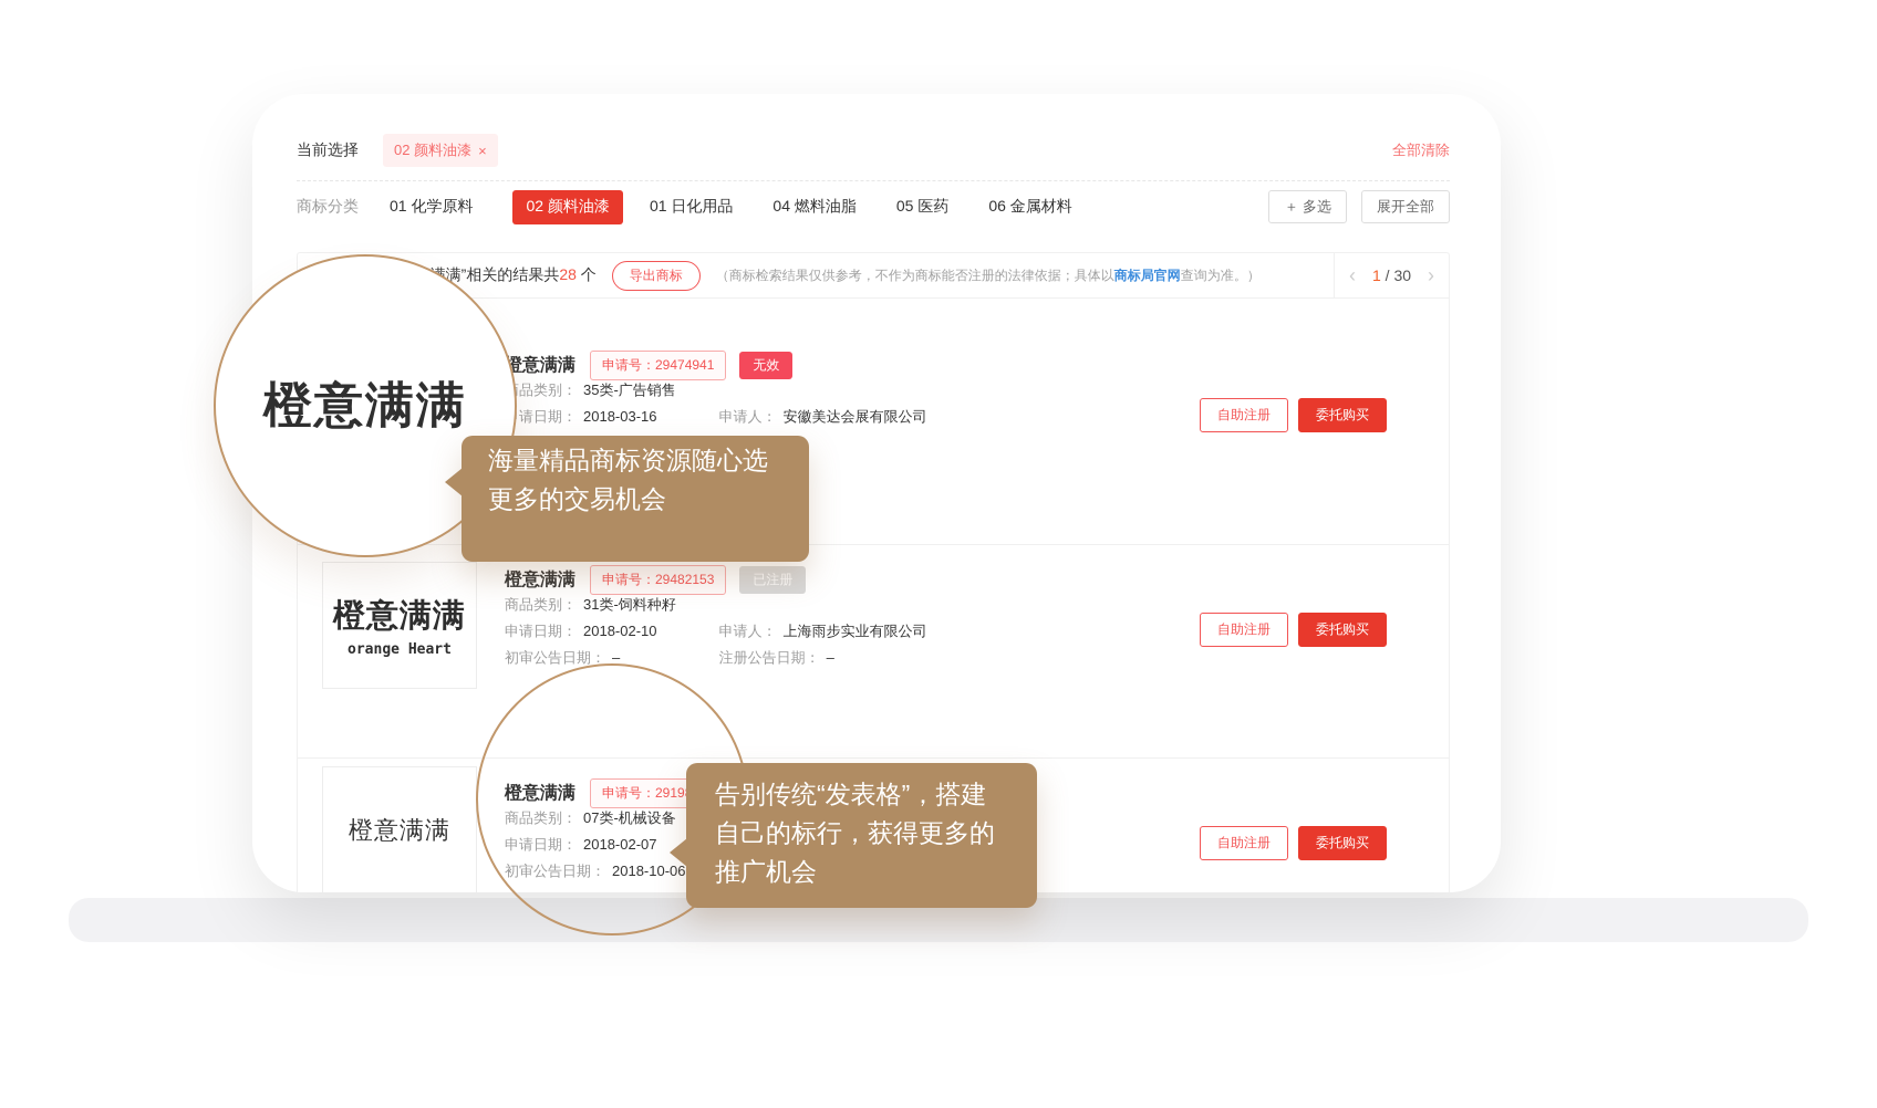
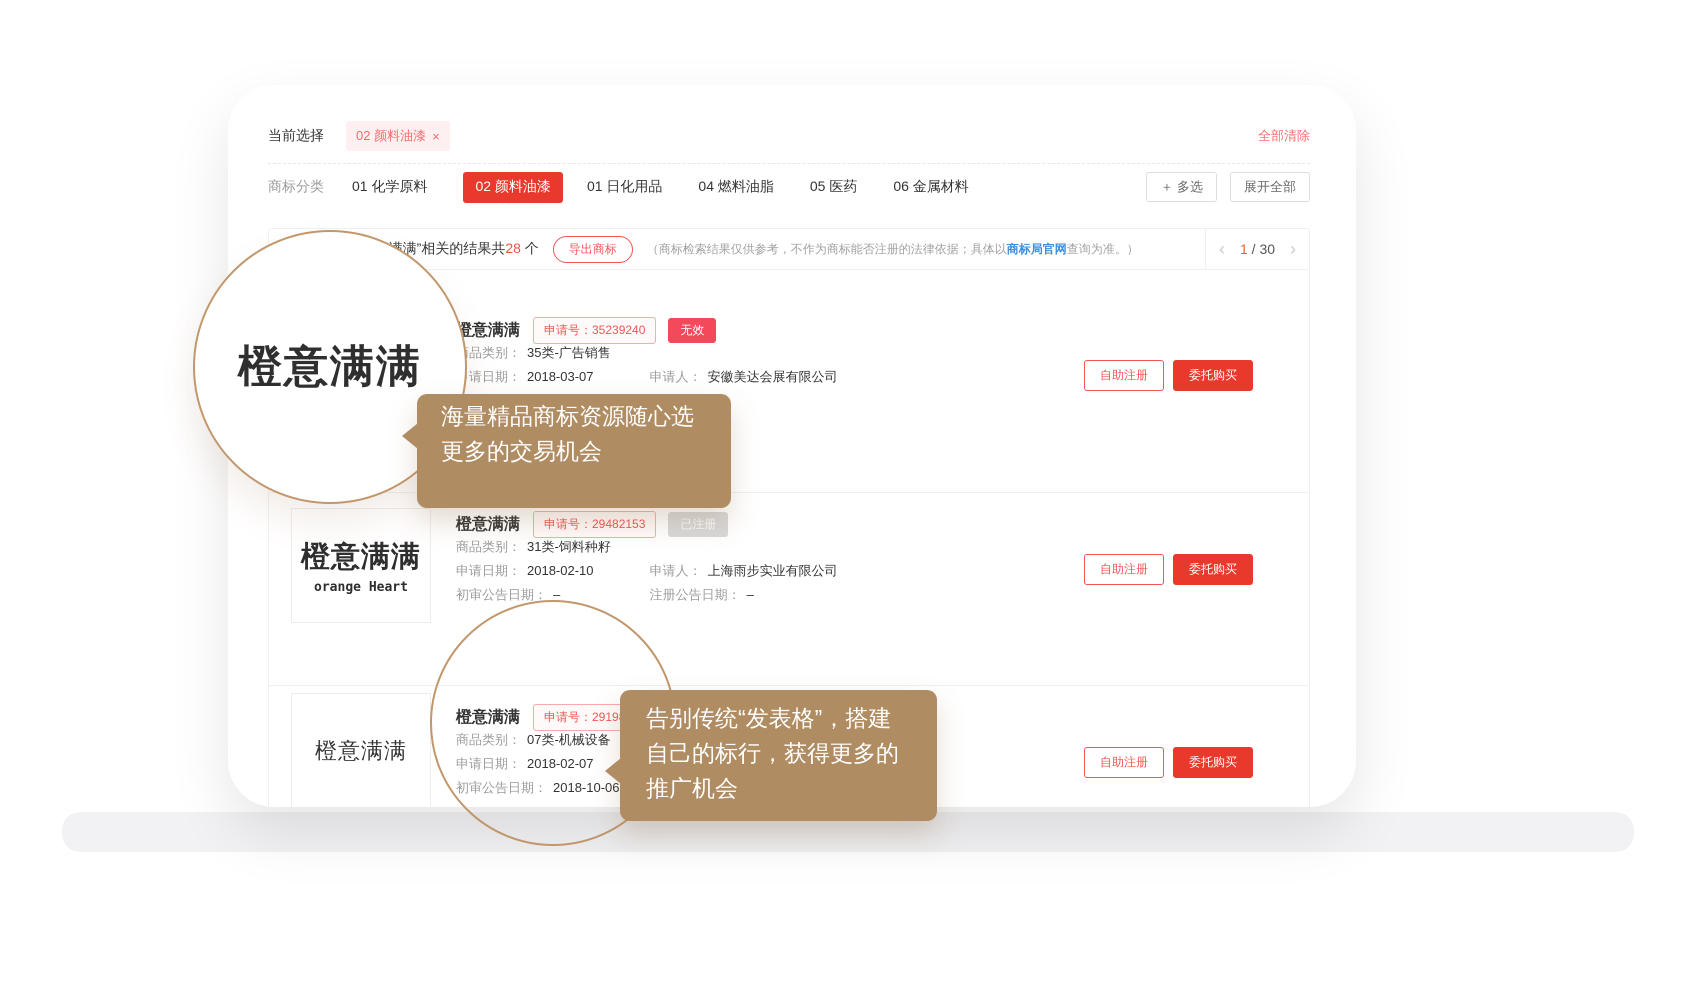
  当前选择
  02 颜料油漆
  ×
  全部清除
  商标分类
  01 化学原料
  02 颜料油漆
  01 日化用品
  04 燃料油脂
  05 医药
  06 金属材料
  ＋ 多选
  展开全部
  导出商标
  （商标检索结果仅供参考，不作为商标能否注册的法律依据；具体以商标局官网查询为准。）
  ‹
  1 / 30
  ›
  橙意满满
- 申请号：29474941
+ 申请号：35239240
  无效
  品类别： 35类-广告销售
- 请日期： 2018-03-16 申请人： 安徽美达会展有限公司
+ 请日期： 2018-03-07 申请人： 安徽美达会展有限公司
  自助注册
  委托购买
  橙意满满
  orange Heart
  橙意满满
  申请号：29482153
  已注册
  商品类别： 31类-饲料种籽
  申请日期： 2018-02-10 申请人： 上海雨步实业有限公司
  初审公告日期： – 注册公告日期： –
  自助注册
  委托购买
  橙意满满
  橙意满满
  商品类别： 07类-机械设备
  申请日期： 2018-02-07
  初审公告日期： 2018-10-06
  自助注册
  委托购买
  橙意满满
  海量精品商标资源随心选
  更多的交易机会
  告别传统“发表格”，搭建
  自己的标行，获得更多的
  推广机会
